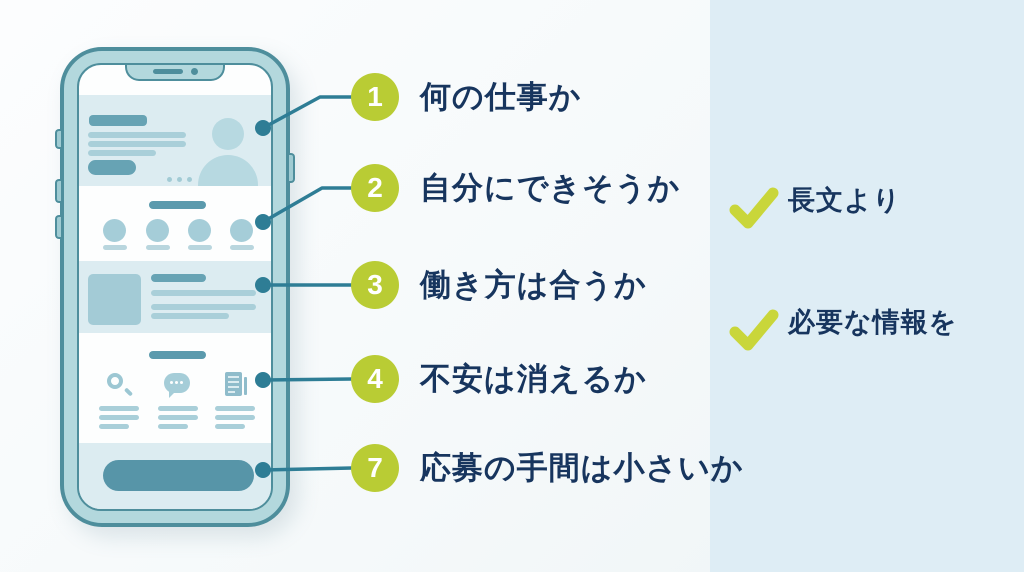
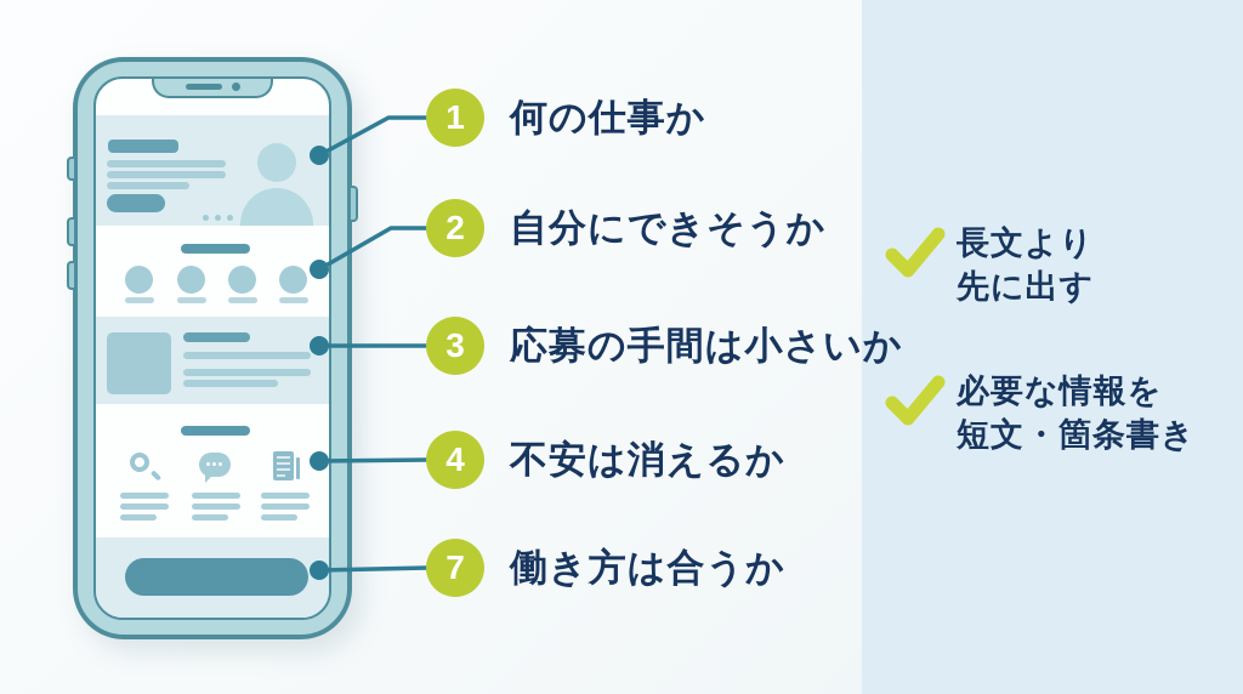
  1
  2
  3
  4
  7
  何の仕事か
  自分にできそうか
- 働き方は合うか
+ 応募の手間は小さいか
  不安は消えるか
- 応募の手間は小さいか
+ 働き方は合うか
  長文より
+ 先に出す
  必要な情報を
+ 短文・箇条書き
